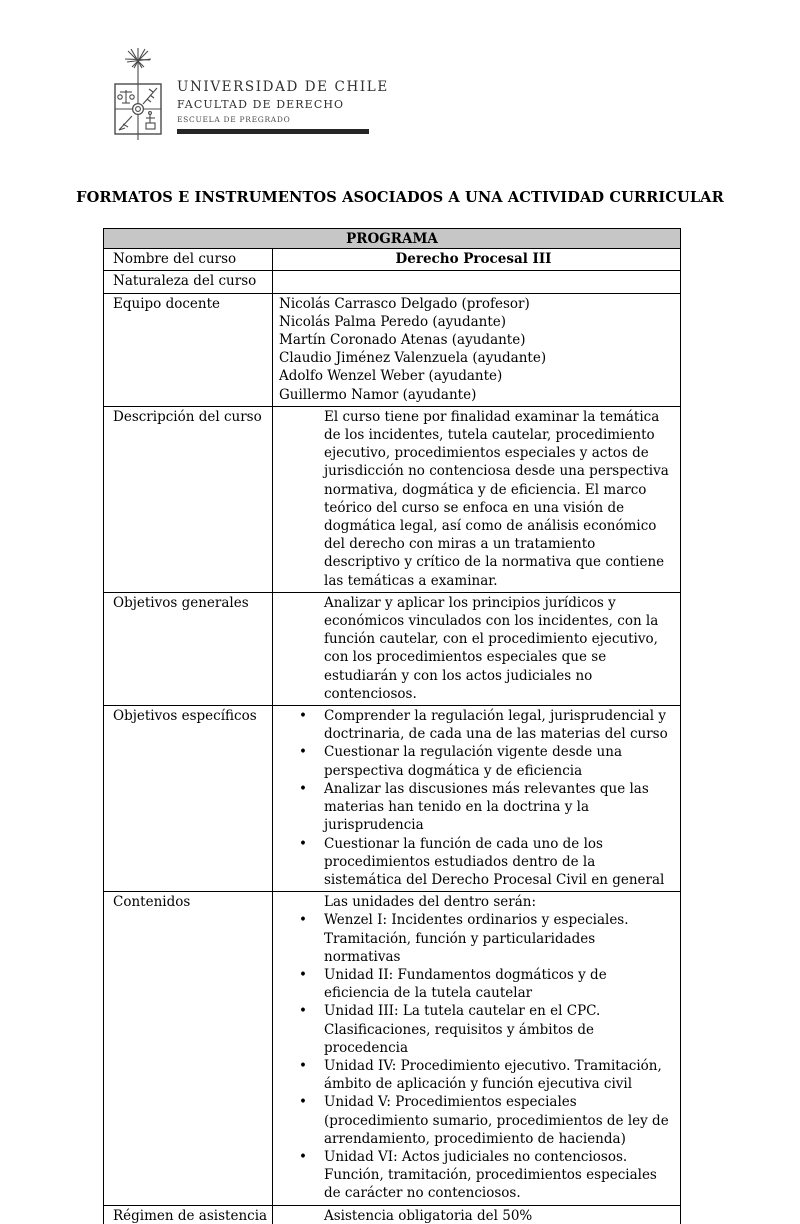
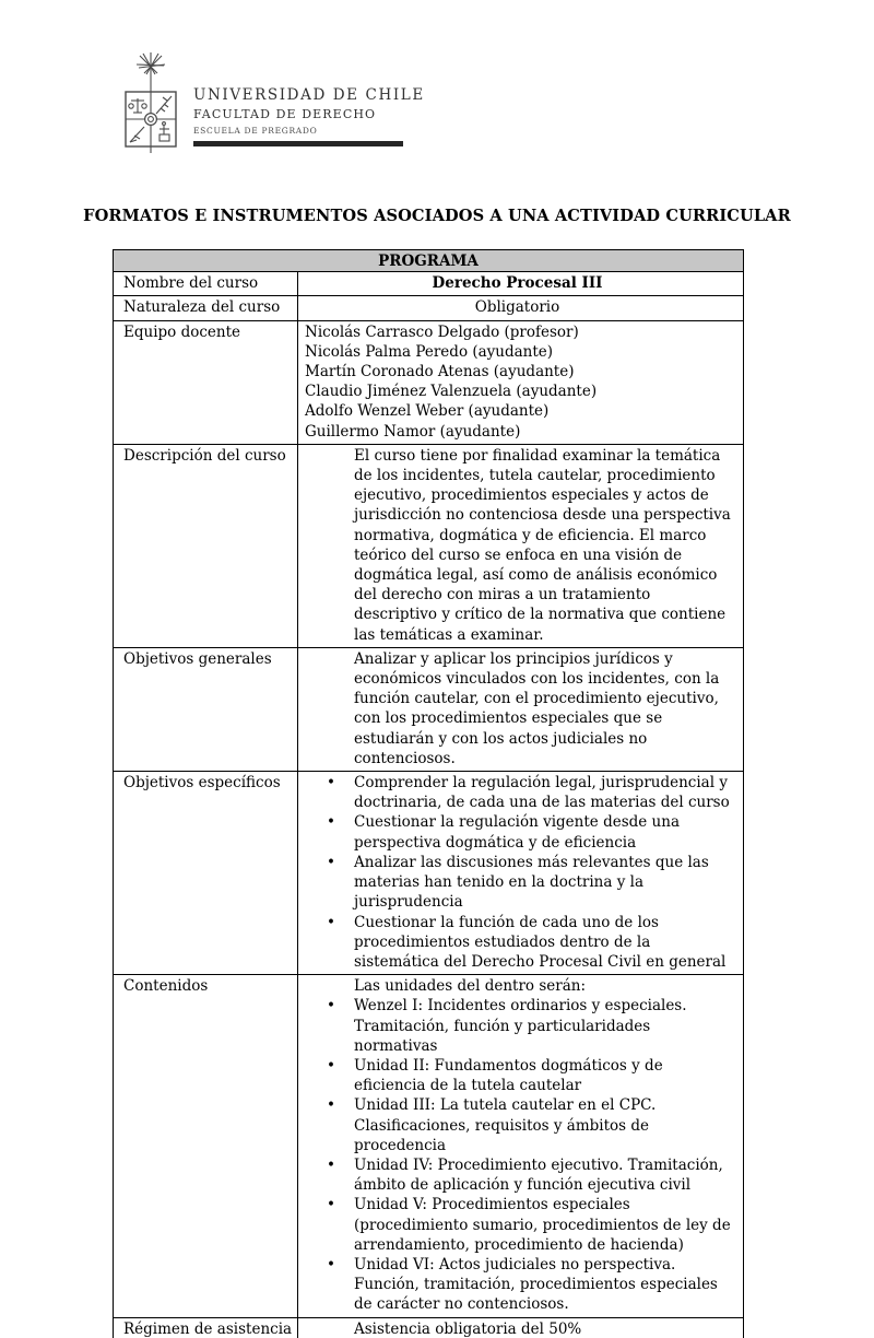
  UNIVERSIDAD DE CHILE
  FACULTAD DE DERECHO
  ESCUELA DE PREGRADO
  FORMATOS E INSTRUMENTOS ASOCIADOS A UNA ACTIVIDAD CURRICULAR
  PROGRAMA
  Nombre del curso
  Derecho Procesal III
  Naturaleza del curso
+ Obligatorio
  Equipo docente
  Nicolás Carrasco Delgado (profesor)
  Nicolás Palma Peredo (ayudante)
  Martín Coronado Atenas (ayudante)
  Claudio Jiménez Valenzuela (ayudante)
  Adolfo Wenzel Weber (ayudante)
  Guillermo Namor (ayudante)
  Descripción del curso
  El curso tiene por finalidad examinar la temática de los incidentes, tutela cautelar, procedimiento ejecutivo, procedimientos especiales y actos de jurisdicción no contenciosa desde una perspectiva normativa, dogmática y de eficiencia. El marco teórico del curso se enfoca en una visión de dogmática legal, así como de análisis económico del derecho con miras a un tratamiento descriptivo y crítico de la normativa que contiene las temáticas a examinar.
  Objetivos generales
  Analizar y aplicar los principios jurídicos y económicos vinculados con los incidentes, con la función cautelar, con el procedimiento ejecutivo, con los procedimientos especiales que se estudiarán y con los actos judiciales no contenciosos.
  Objetivos específicos
  •
  Comprender la regulación legal, jurisprudencial y doctrinaria, de cada una de las materias del curso
  •
  Cuestionar la regulación vigente desde una perspectiva dogmática y de eficiencia
  •
  Analizar las discusiones más relevantes que las materias han tenido en la doctrina y la jurisprudencia
  •
  Cuestionar la función de cada uno de los procedimientos estudiados dentro de la sistemática del Derecho Procesal Civil en general
  Contenidos
  Las unidades del dentro serán:
  •
  Wenzel I: Incidentes ordinarios y especiales. Tramitación, función y particularidades normativas
  •
  Unidad II: Fundamentos dogmáticos y de eficiencia de la tutela cautelar
  •
  Unidad III: La tutela cautelar en el CPC. Clasificaciones, requisitos y ámbitos de procedencia
  •
  Unidad IV: Procedimiento ejecutivo. Tramitación, ámbito de aplicación y función ejecutiva civil
  •
  Unidad V: Procedimientos especiales (procedimiento sumario, procedimientos de ley de arrendamiento, procedimiento de hacienda)
  •
- Unidad VI: Actos judiciales no contenciosos. Función, tramitación, procedimientos especiales de carácter no contenciosos.
+ Unidad VI: Actos judiciales no perspectiva. Función, tramitación, procedimientos especiales de carácter no contenciosos.
  Régimen de asistencia
  Asistencia obligatoria del 50%
